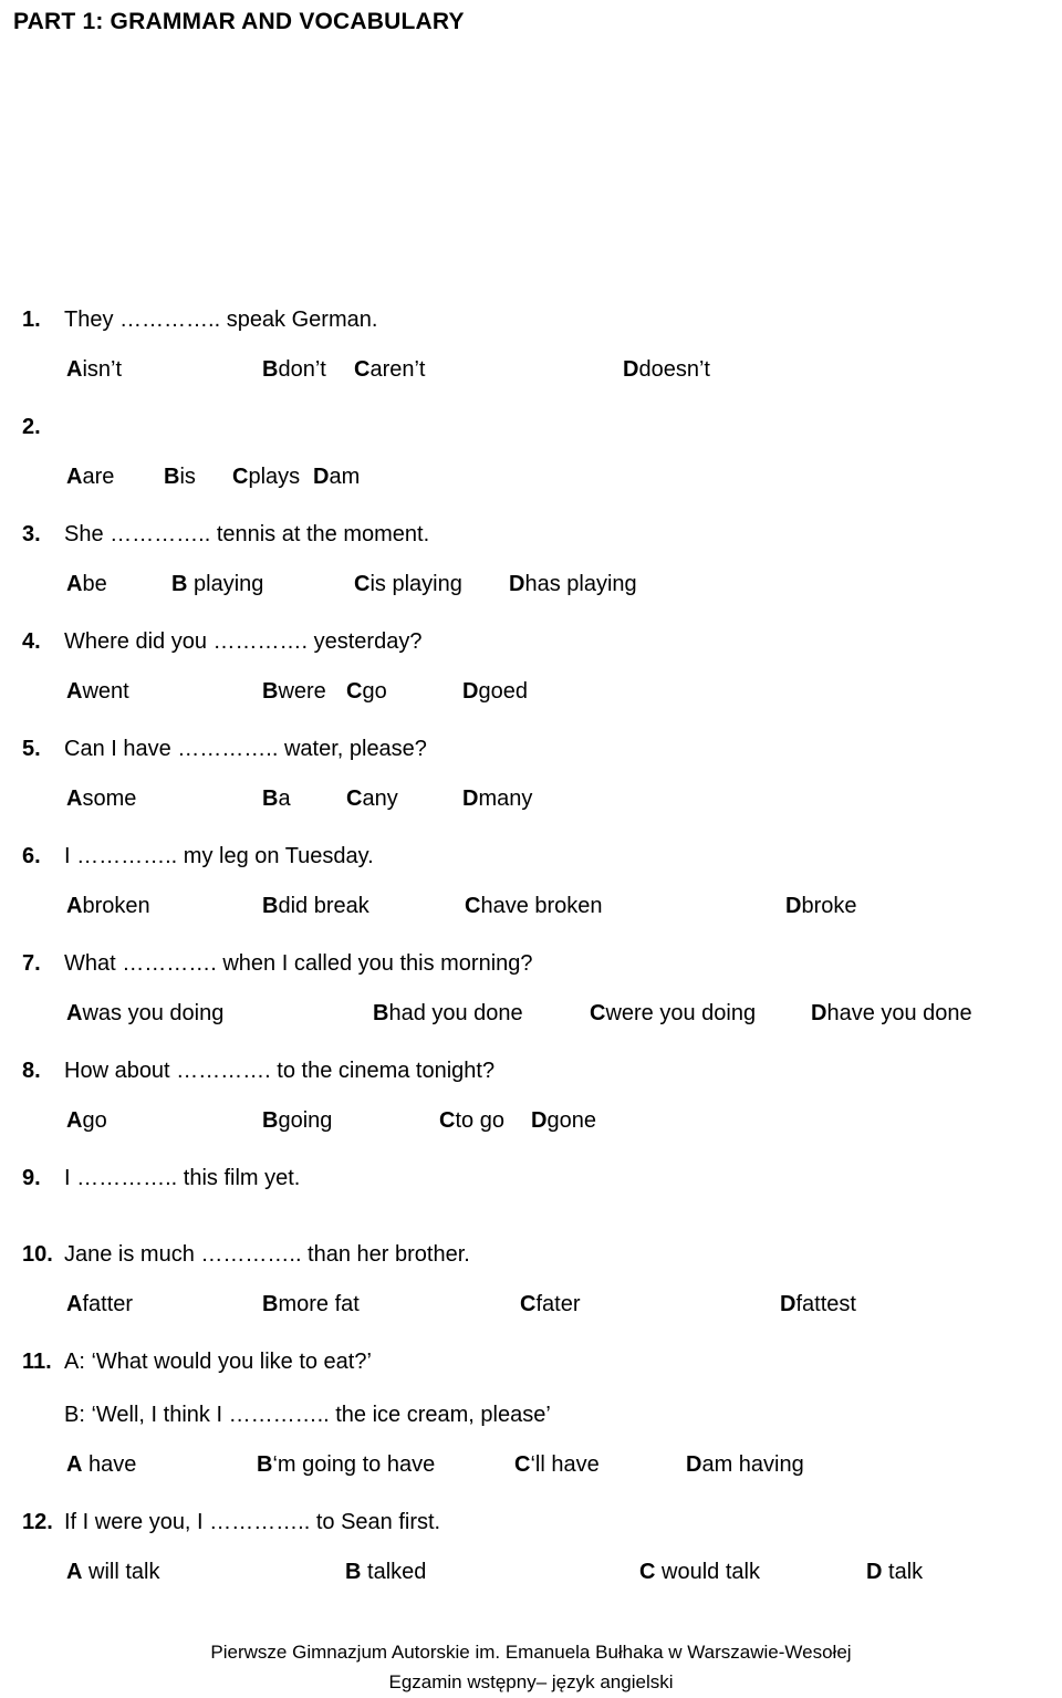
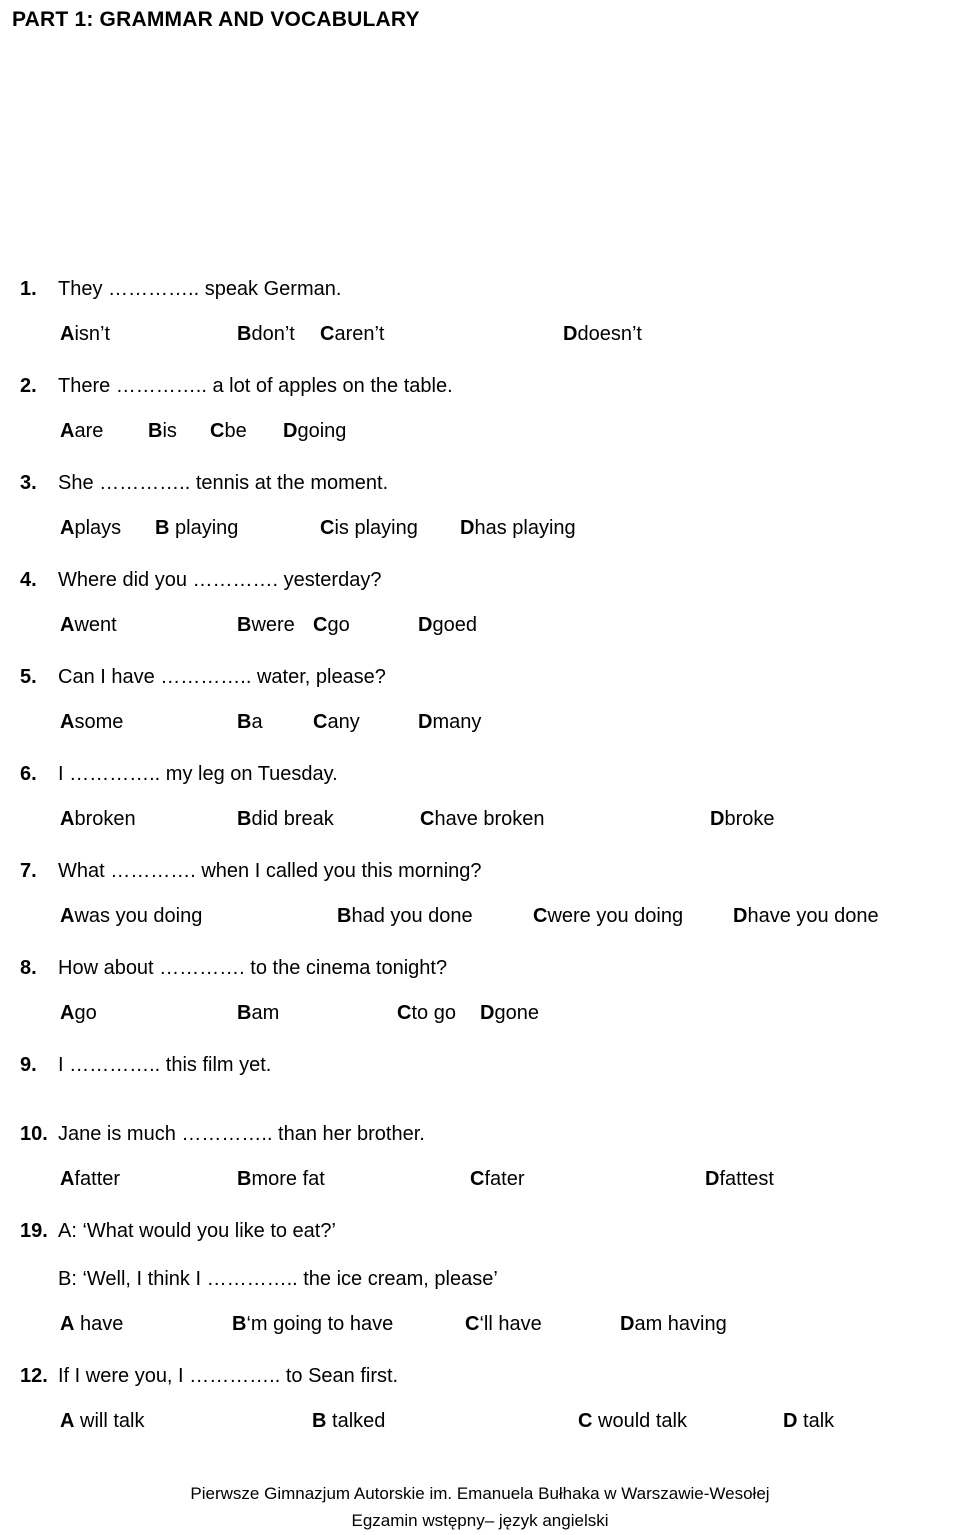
  PART 1: GRAMMAR AND VOCABULARY
  1.
  They ………….. speak German.
  Aisn’t
  Bdon’t
  Caren’t
  Ddoesn’t
  2.
+ There ………….. a lot of apples on the table.
  Aare
  Bis
- Cplays
+ Cbe
- Dam
+ Dgoing
  3.
  She ………….. tennis at the moment.
- Abe
+ Aplays
  B playing
  Cis playing
  Dhas playing
  4.
  Where did you …………. yesterday?
  Awent
  Bwere
  Cgo
  Dgoed
  5.
  Can I have ………….. water, please?
  Asome
  Ba
  Cany
  Dmany
  6.
  I ………….. my leg on Tuesday.
  Abroken
  Bdid break
  Chave broken
  Dbroke
  7.
  What …………. when I called you this morning?
  Awas you doing
  Bhad you done
  Cwere you doing
  Dhave you done
  8.
  How about …………. to the cinema tonight?
  Ago
- Bgoing
+ Bam
  Cto go
  Dgone
  9.
  I ………….. this film yet.
  10.
  Jane is much ………….. than her brother.
  Afatter
  Bmore fat
  Cfater
  Dfattest
- 11.
+ 19.
  A: ‘What would you like to eat?’
  B: ‘Well, I think I ………….. the ice cream, please’
  A have
  B‘m going to have
  C‘ll have
  Dam having
  12.
  If I were you, I ………….. to Sean first.
  A will talk
  B talked
  C would talk
  D talk
  Pierwsze Gimnazjum Autorskie im. Emanuela Bułhaka w Warszawie-Wesołej
  Egzamin wstępny– język angielski
